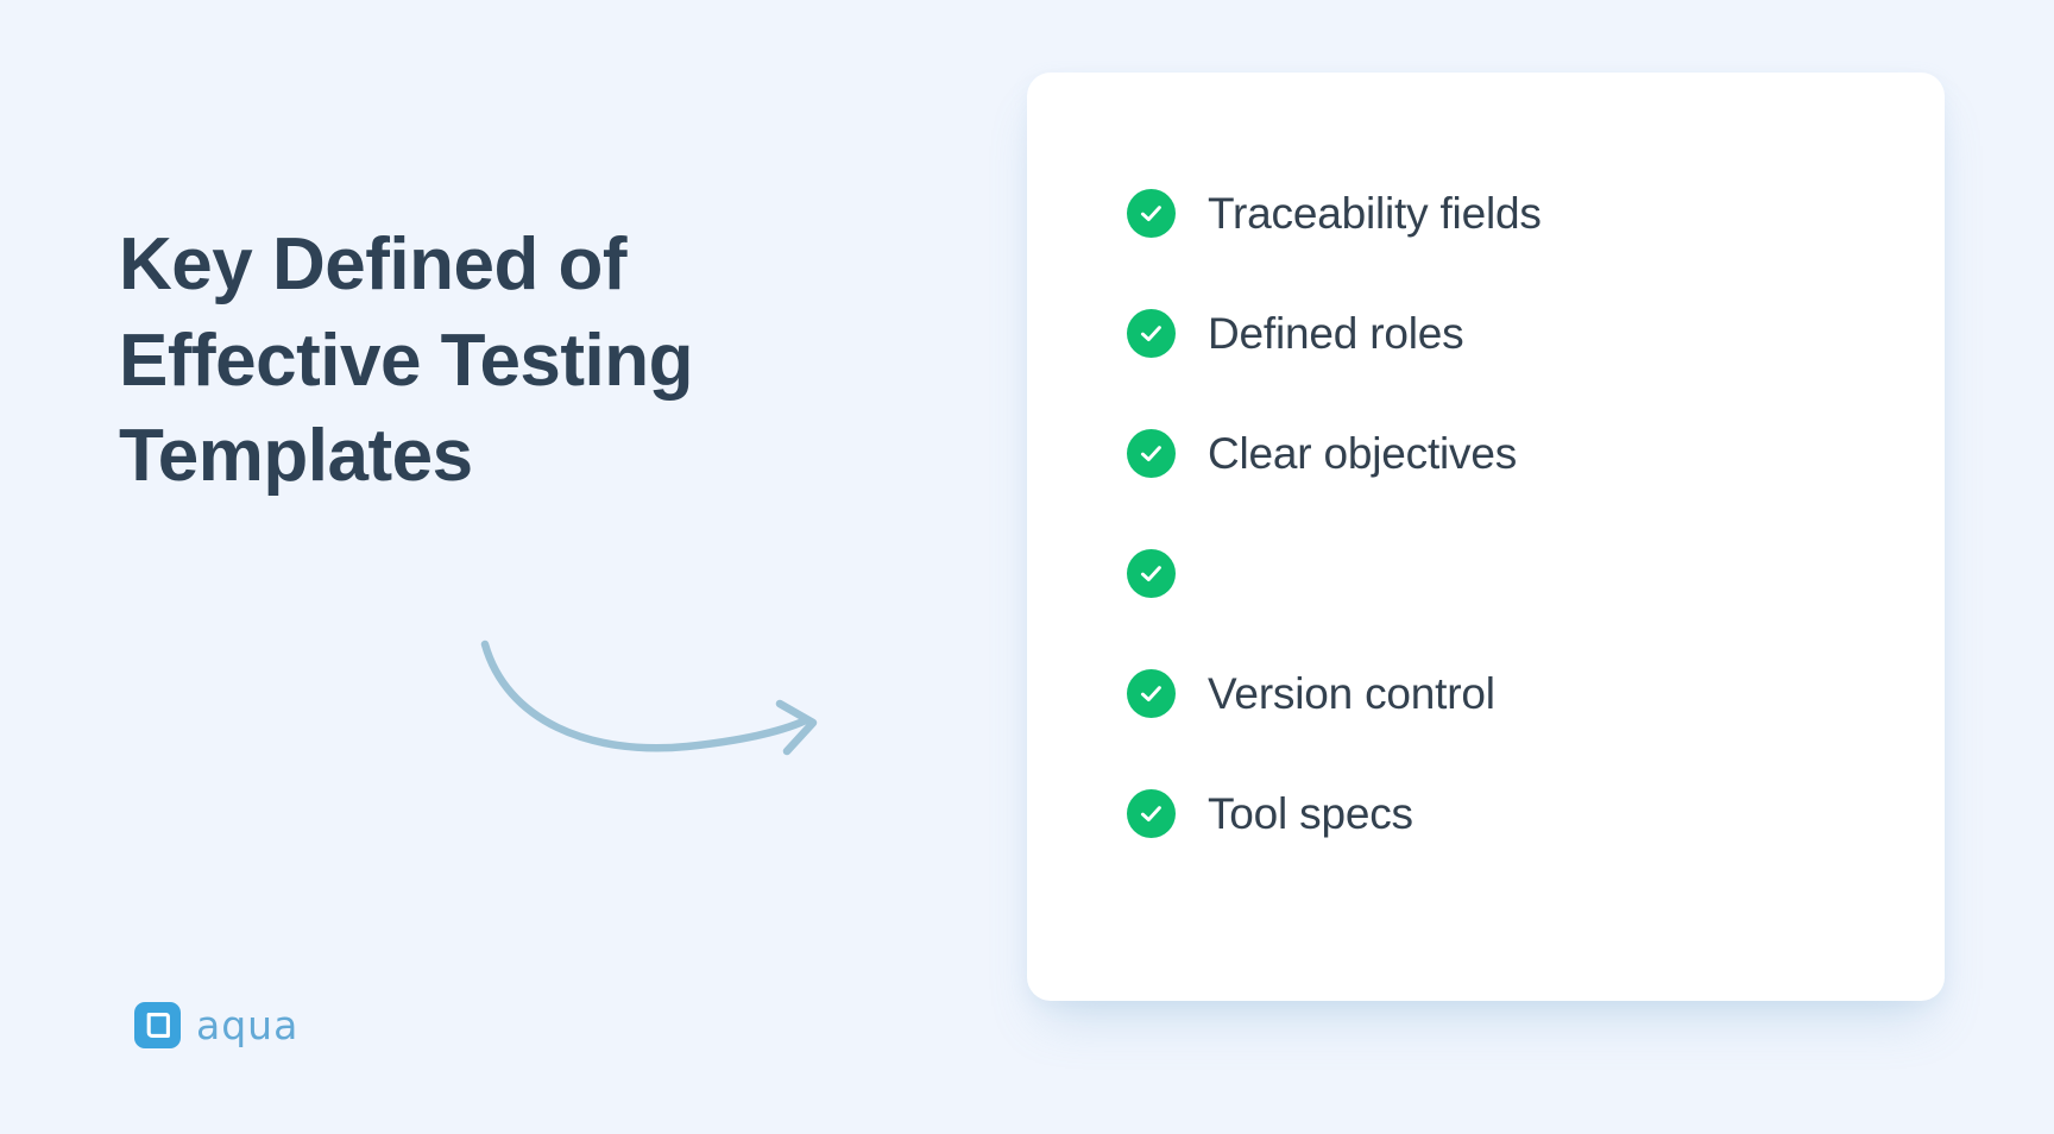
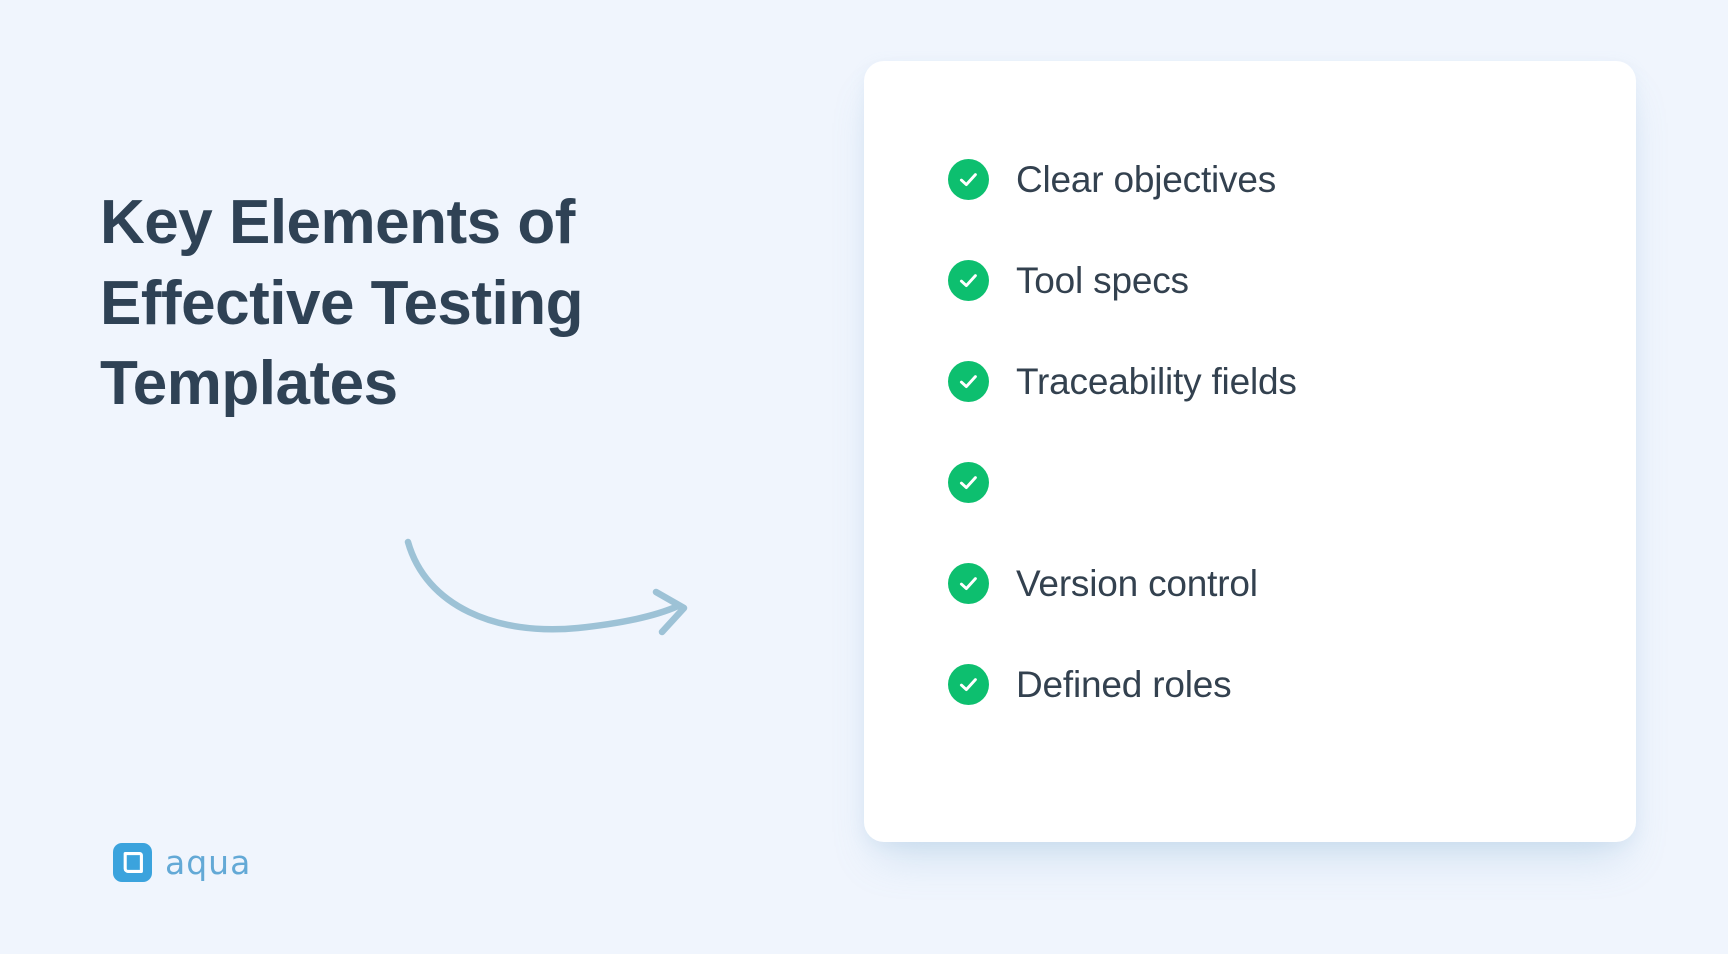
- Key Defined of Effective Testing Templates
+ Key Elements of Effective Testing Templates
  aqua
- Traceability fields
+ Clear objectives
- Defined roles
+ Tool specs
- Clear objectives
+ Traceability fields
  Version control
- Tool specs
+ Defined roles
